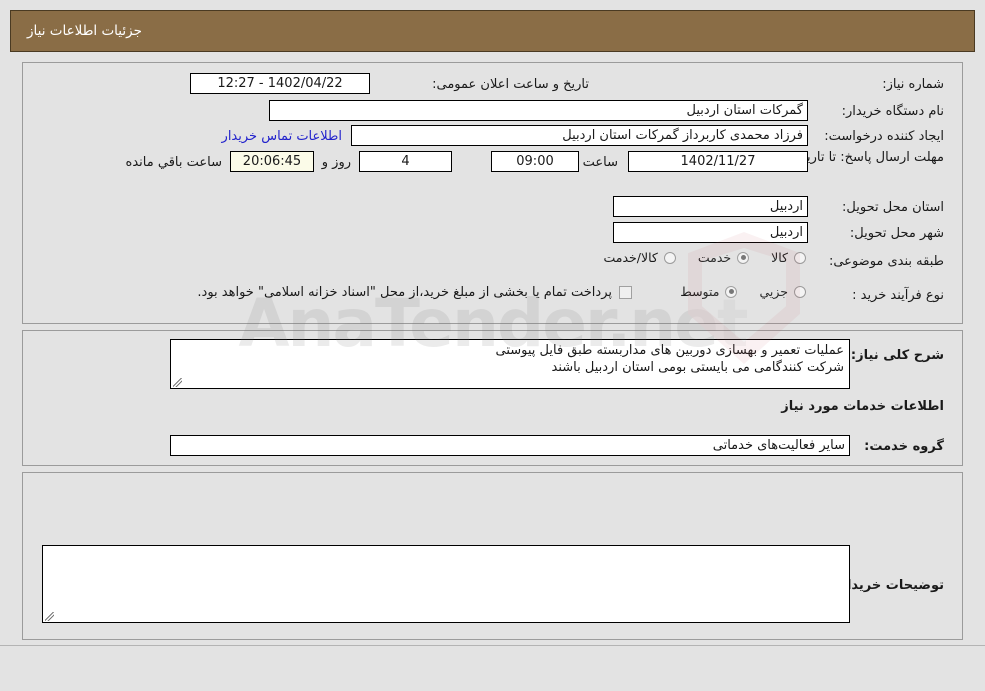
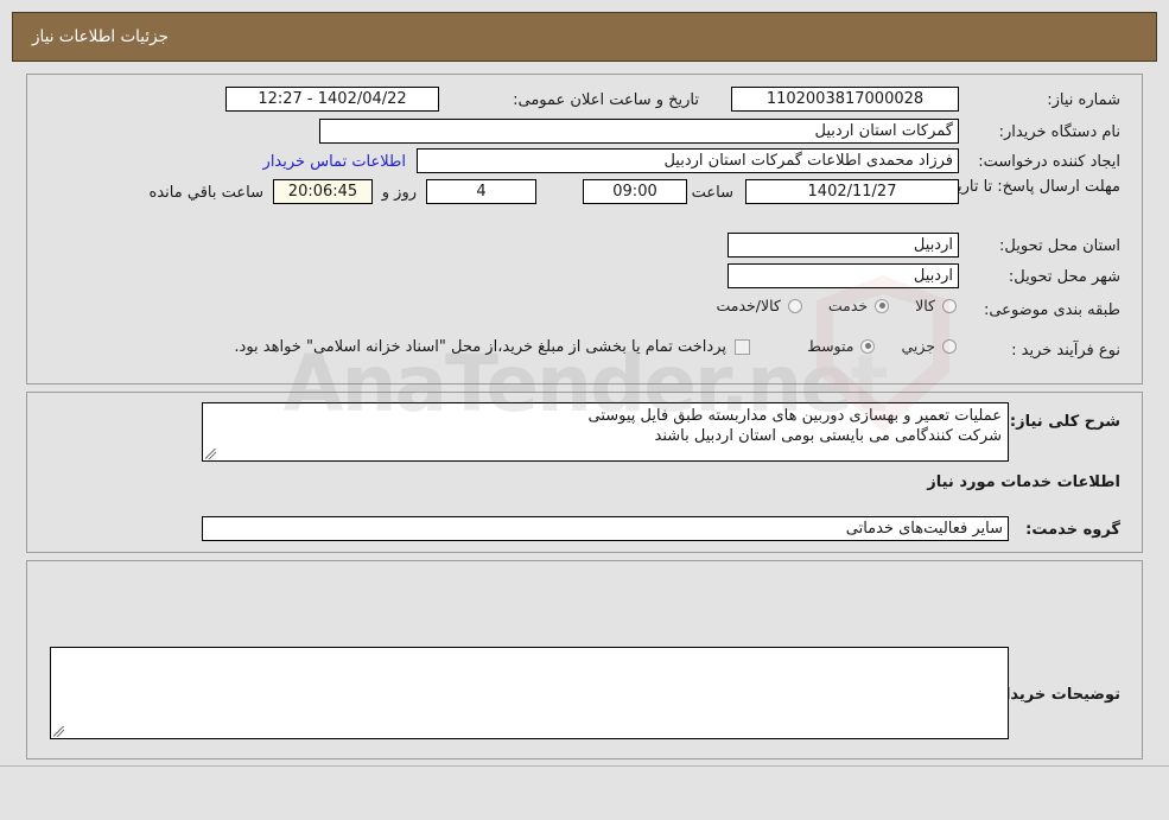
  جزئیات اطلاعات نیاز
  شماره نیاز:
+ 1102003817000028
  تاریخ و ساعت اعلان عمومی:
  1402/04/22 - 12:27
  نام دستگاه خریدار:
  گمرکات استان اردبیل
  ایجاد کننده درخواست:
- فرزاد محمدی کاربرداز گمرکات استان اردبیل
+ فرزاد محمدی اطلاعات گمرکات استان اردبیل
  اطلاعات تماس خریدار
  مهلت ارسال پاسخ: تا تاری
  1402/11/27
  ساعت
  09:00
  4
  روز و
  20:06:45
  ساعت باقي مانده
  استان محل تحویل:
  اردبیل
  شهر محل تحویل:
  اردبیل
  طبقه بندی موضوعی:
  کالا
  خدمت
  کالا/خدمت
  نوع فرآیند خرید :
  جزیي
  متوسط
  پرداخت تمام یا بخشی از مبلغ خرید،از محل "اسناد خزانه اسلامی" خواهد بود.
  شرح کلی نیاز:
  عملیات تعمیر و بهسازی دوربین های مداربسته طبق فایل پیوستی
  شرکت کنندگامی می بایستی بومی استان اردبیل باشند
  اطلاعات خدمات مورد نیاز
  گروه خدمت:
  سایر فعالیت‌های خدماتی
  توضیحات خرید
  AnaTender.net
